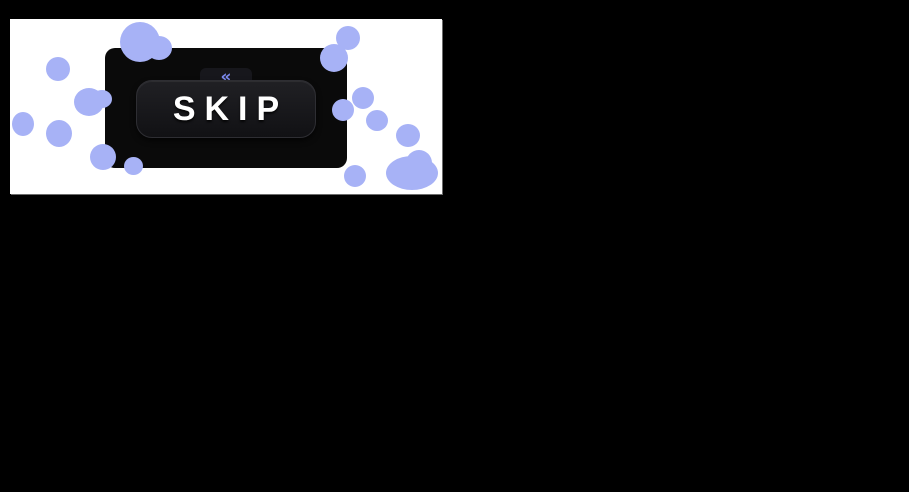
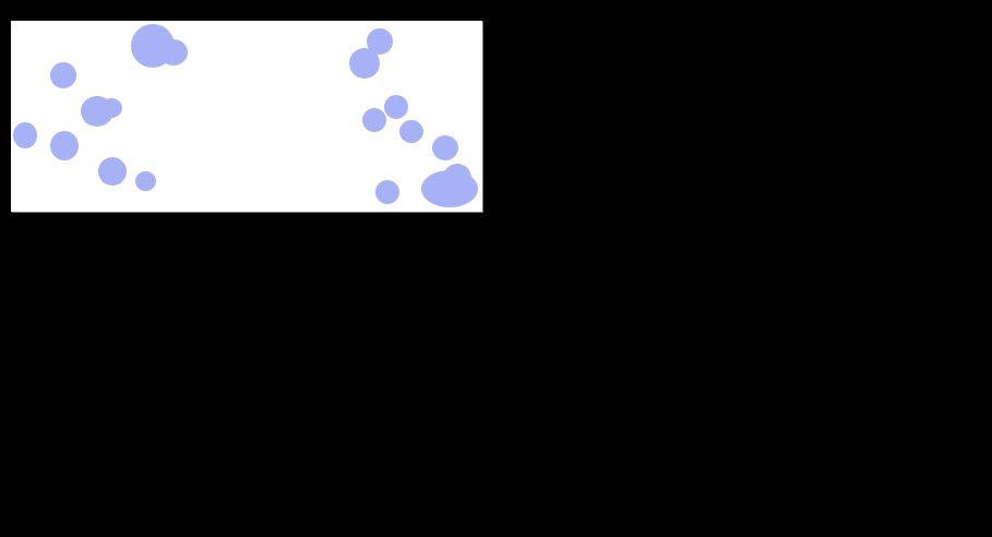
- «
- SKIP
